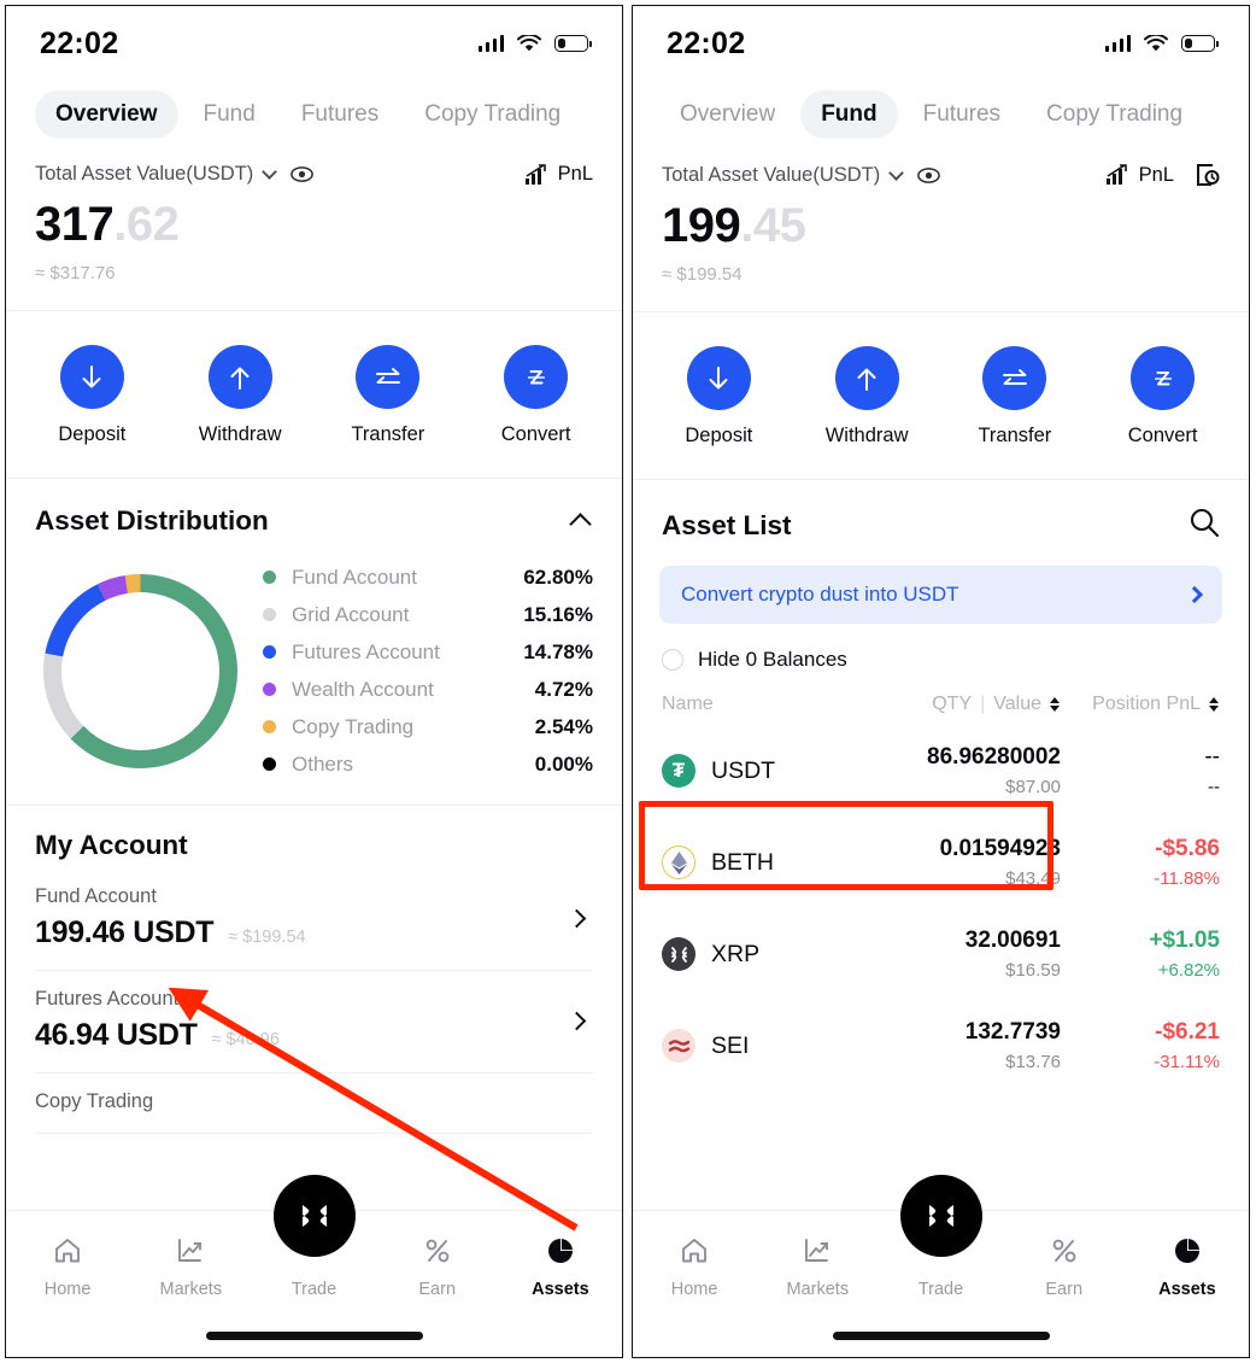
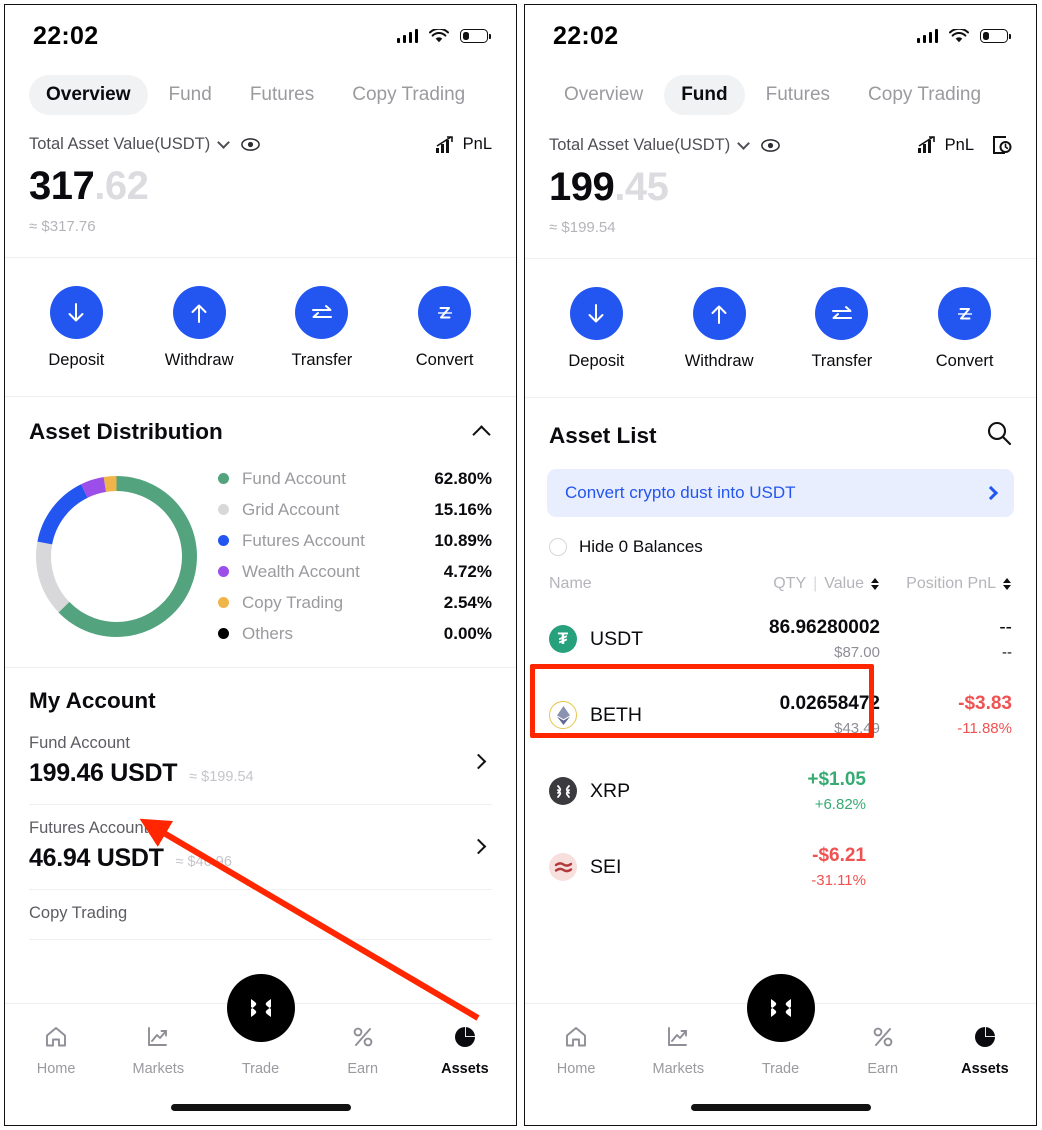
  22:02
  Overview
  Fund
  Futures
  Copy Trading
  Total Asset Value(USDT)
  PnL
  317.62
  ≈ $317.76
  Deposit
  Withdraw
  Transfer
  Convert
  Asset Distribution
  Fund Account
  62.80%
  Grid Account
  15.16%
  Futures Account
- 14.78%
+ 10.89%
  Wealth Account
  4.72%
  Copy Trading
  2.54%
  Others
  0.00%
  My Account
  Fund Account
  199.46 USDT
  ≈ $199.54
  Futures Account
  46.94 USDT
  ≈ $496
  Copy Trading
  Home
  Markets
  Trade
  Earn
  Assets
  22:02
  Overview
  Fund
  Futures
  Copy Trading
  Total Asset Value(USDT)
  PnL
  199.45
  ≈ $199.54
  Deposit
  Withdraw
  Transfer
  Convert
  Asset List
  Convert crypto dust into USDT
  Hide 0 Balances
  Name
  QTY
  |
  Value
  Position PnL
  ₮
  USDT
  86.96280002
  $87.00
  --
  --
  BETH
- 0.01594923
+ 0.02658472
  $43.49
- -$5.86
+ -$3.83
  -11.88%
  XRP
- 32.00691
- $16.59
  +$1.05
  +6.82%
  SEI
- 132.7739
- $13.76
  -$6.21
  -31.11%
  Home
  Markets
  Trade
  Earn
  Assets
